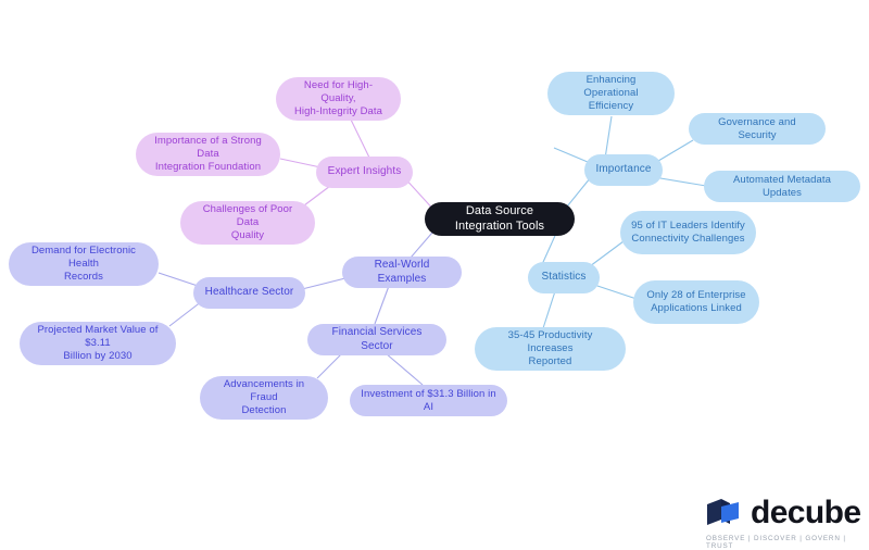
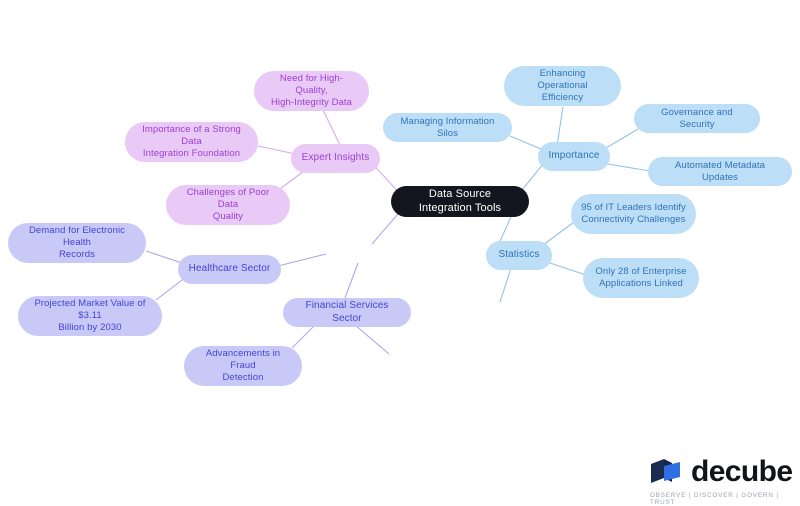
  Data Source Integration Tools
  Expert Insights
  Need for High-Quality,
  High-Integrity Data
  Importance of a Strong Data
  Integration Foundation
  Challenges of Poor Data
  Quality
  Importance
  Enhancing Operational
  Efficiency
+ Managing Information Silos
  Governance and Security
  Automated Metadata Updates
  Statistics
  95 of IT Leaders Identify
  Connectivity Challenges
  Only 28 of Enterprise
  Applications Linked
- 35-45 Productivity Increases
- Reported
- Real-World Examples
  Healthcare Sector
  Demand for Electronic Health
  Records
  Projected Market Value of $3.11
  Billion by 2030
  Financial Services Sector
  Advancements in Fraud
  Detection
- Investment of $31.3 Billion in AI
  decube
